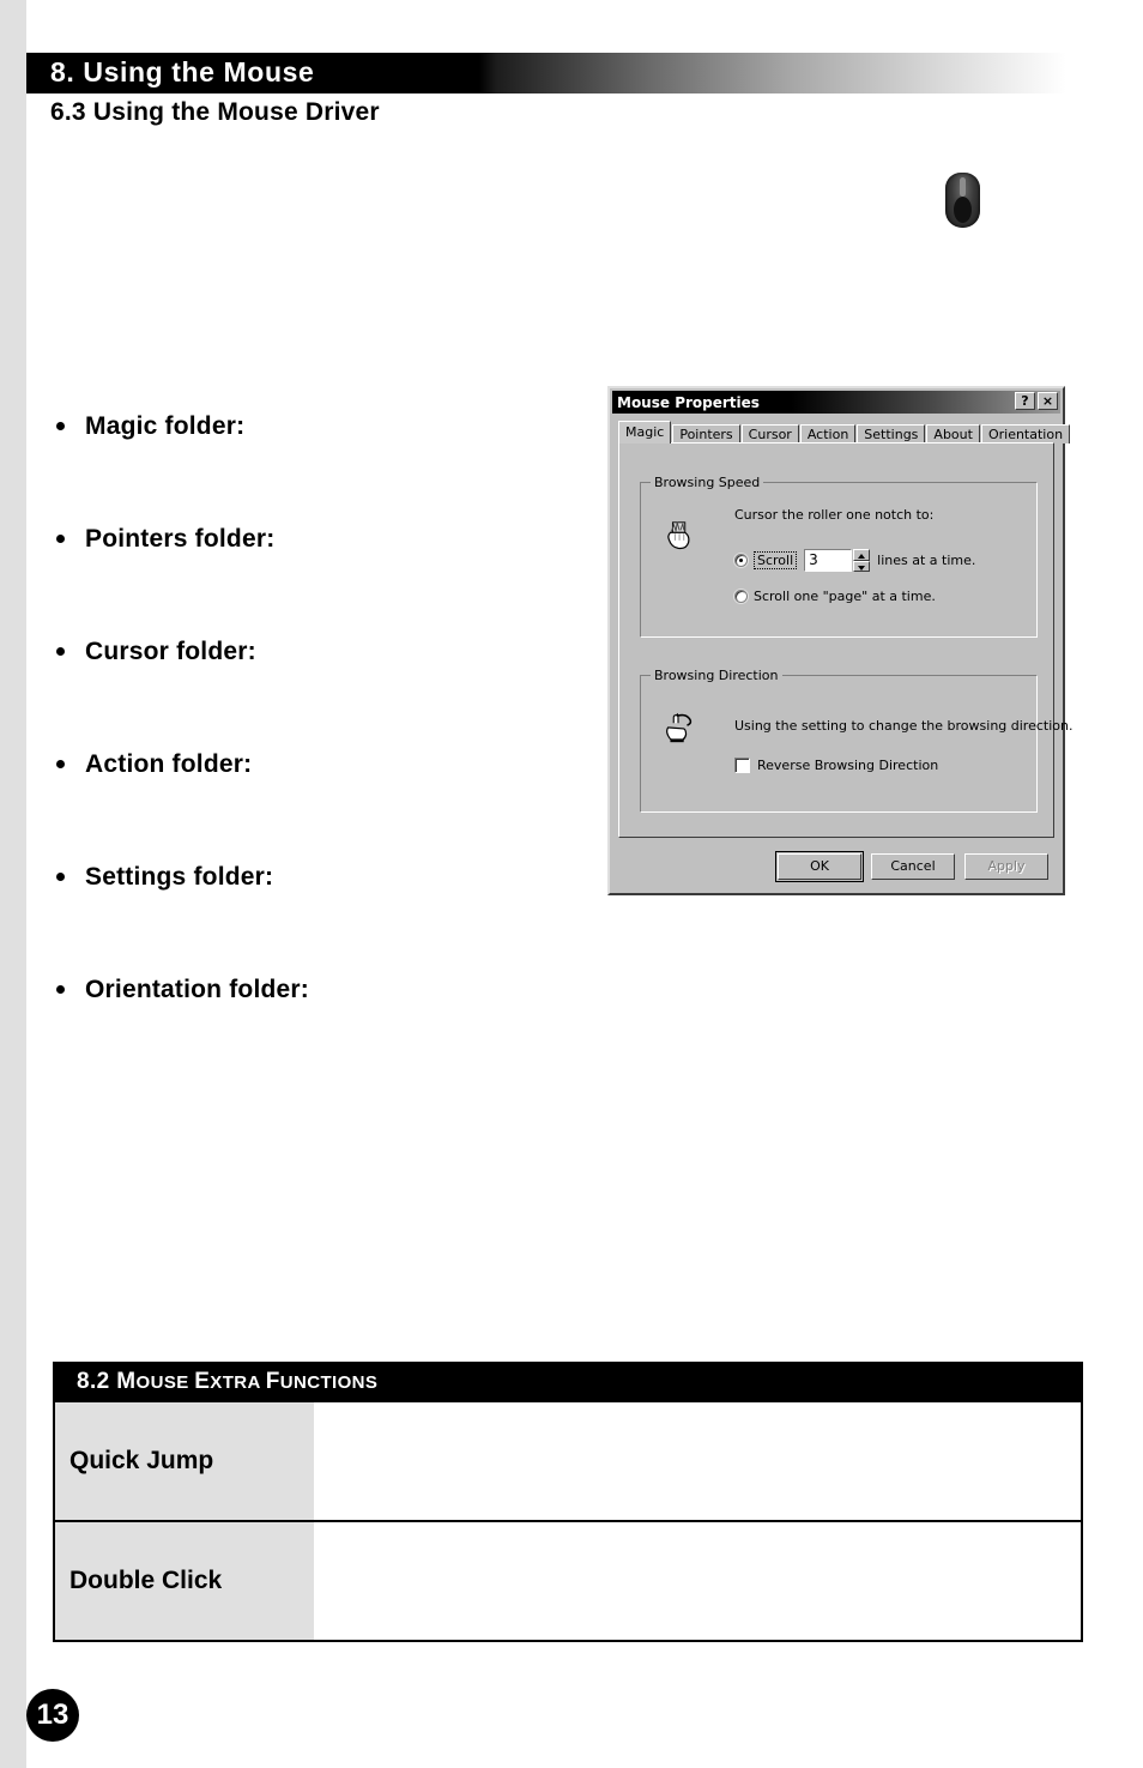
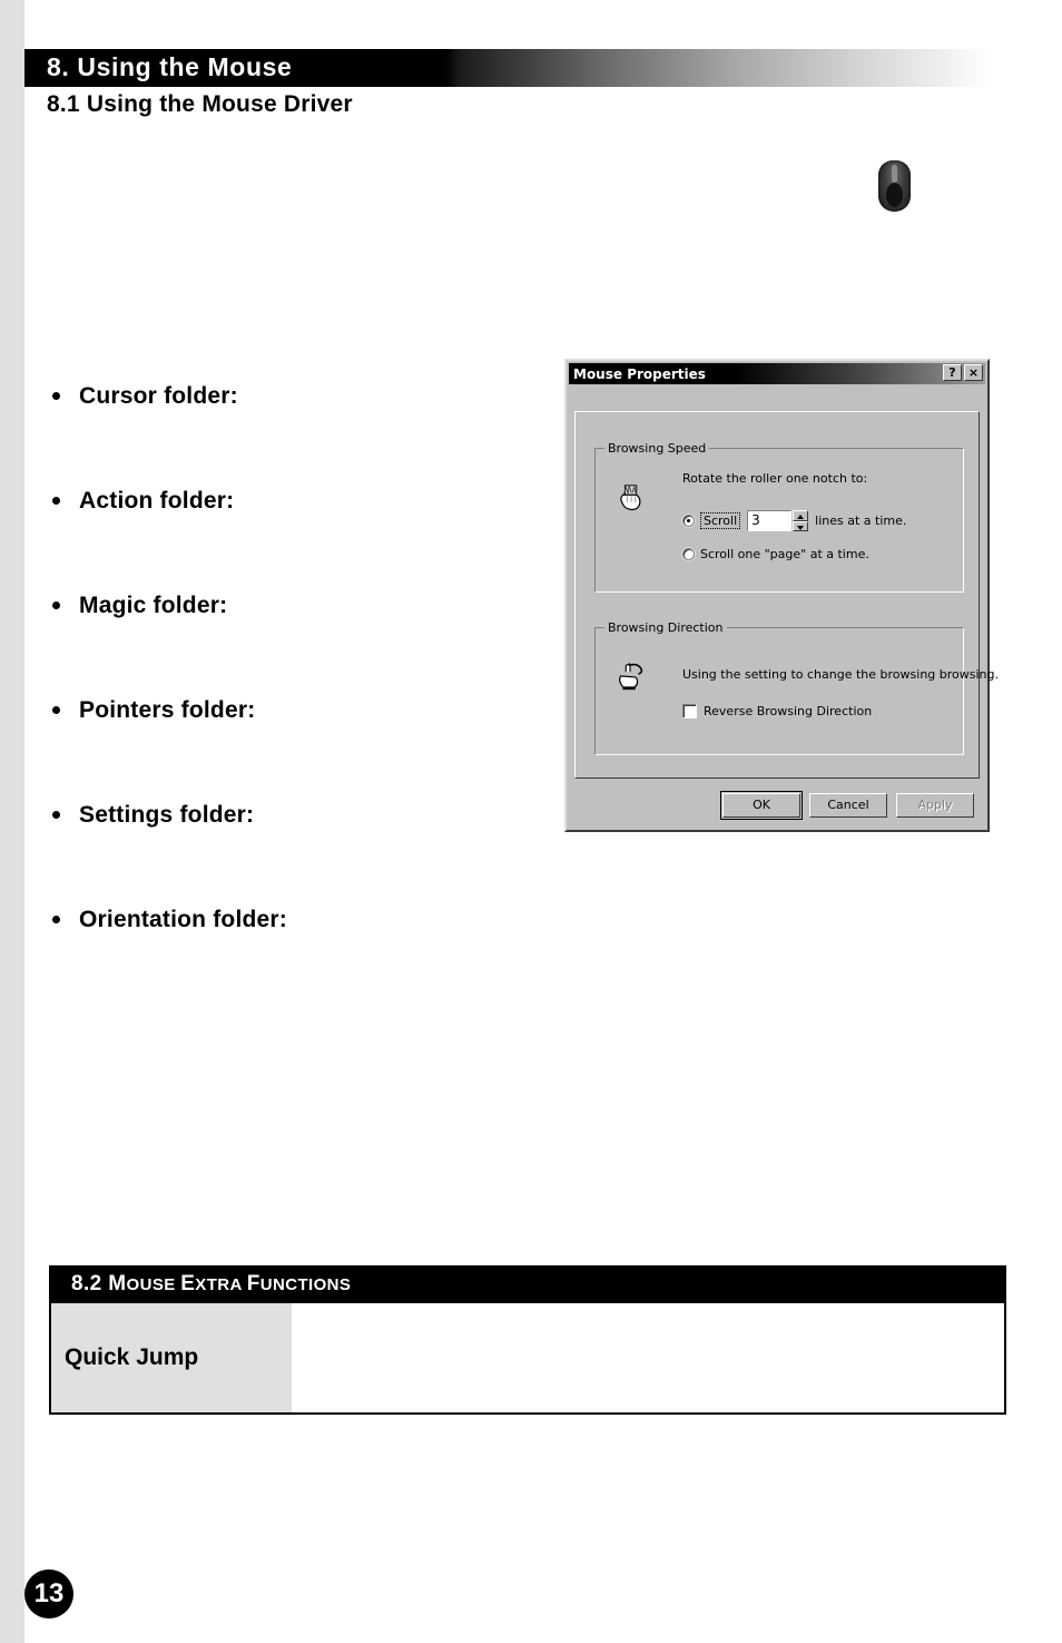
  8. Using the Mouse
- 6.3 Using the Mouse Driver
+ 8.1 Using the Mouse Driver
- Magic folder:
+ Cursor folder:
- Pointers folder:
+ Action folder:
- Cursor folder:
+ Magic folder:
- Action folder:
+ Pointers folder:
  Settings folder:
  Orientation folder:
  Mouse Properties
  ?
  ×
- Magic
- Pointers
- Cursor
- Action
- Settings
- About
- Orientation
  Browsing Speed
- Cursor the roller one notch to:
+ Rotate the roller one notch to:
  Scroll
  3
  lines at a time.
  Scroll one "page" at a time.
  Browsing Direction
- Using the setting to change the browsing direction.
+ Using the setting to change the browsing browsing.
  Reverse Browsing Direction
  OK
  Cancel
  Apply
  8.2 MOUSE EXTRA FUNCTIONS
  Quick Jump
- Double Click
  13
